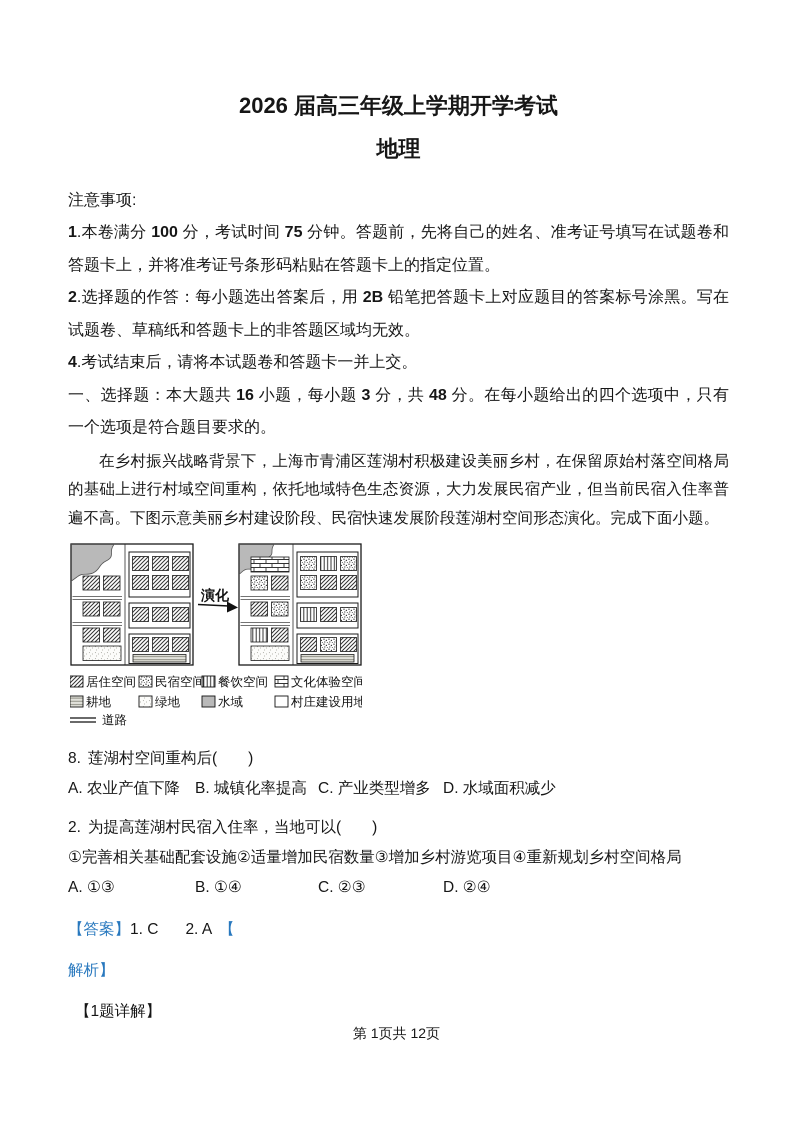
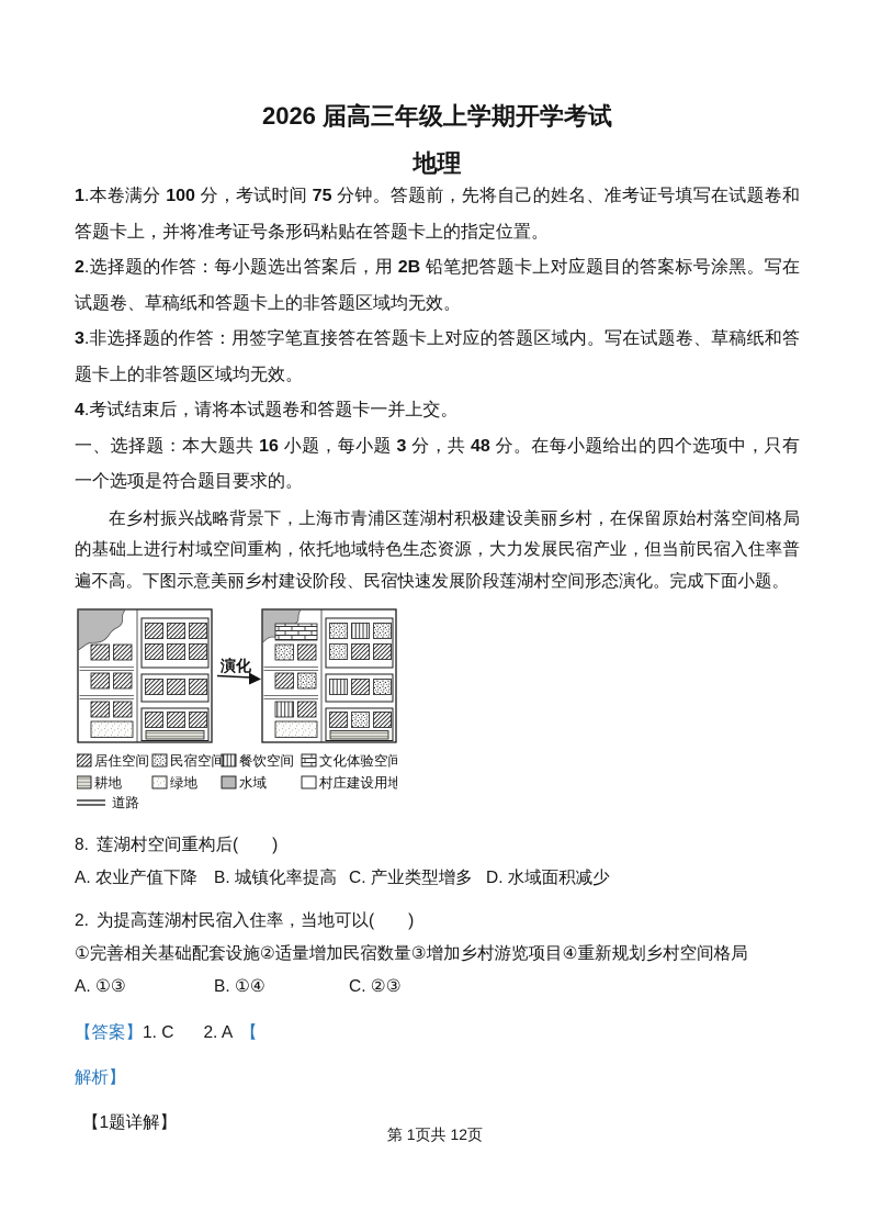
  2026 届高三年级上学期开学考试
  地理
- 注意事项:
  1.本卷满分 100 分，考试时间 75 分钟。答题前，先将自己的姓名、准考证号填写在试题卷和答题卡上，并将准考证号条形码粘贴在答题卡上的指定位置。
  2.选择题的作答：每小题选出答案后，用 2B 铅笔把答题卡上对应题目的答案标号涂黑。写在试题卷、草稿纸和答题卡上的非答题区域均无效。
+ 3.非选择题的作答：用签字笔直接答在答题卡上对应的答题区域内。写在试题卷、草稿纸和答题卡上的非答题区域均无效。
  4.考试结束后，请将本试题卷和答题卡一并上交。
  一、选择题：本大题共 16 小题，每小题 3 分，共 48 分。在每小题给出的四个选项中，只有一个选项是符合题目要求的。
  在乡村振兴战略背景下，上海市青浦区莲湖村积极建设美丽乡村，在保留原始村落空间格局的基础上进行村域空间重构，依托地域特色生态资源，大力发展民宿产业，但当前民宿入住率普遍不高。下图示意美丽乡村建设阶段、民宿快速发展阶段莲湖村空间形态演化。完成下面小题。
  演化
  居住空间
  民宿空间
  餐饮空间
  文化体验空间
  耕地
  绿地
  水域
  村庄建设用地
  道路
  8. 莲湖村空间重构后( )
  A. 农业产值下降
  B. 城镇化率提高
  C. 产业类型增多
  D. 水域面积减少
  2. 为提高莲湖村民宿入住率，当地可以( )
  ①完善相关基础配套设施②适量增加民宿数量③增加乡村游览项目④重新规划乡村空间格局
  A. ①③
  B. ①④
  C. ②③
- D. ②④
  【答案】1. C 2. A 【
  解析】
  【1题详解】
  第 1页共 12页
